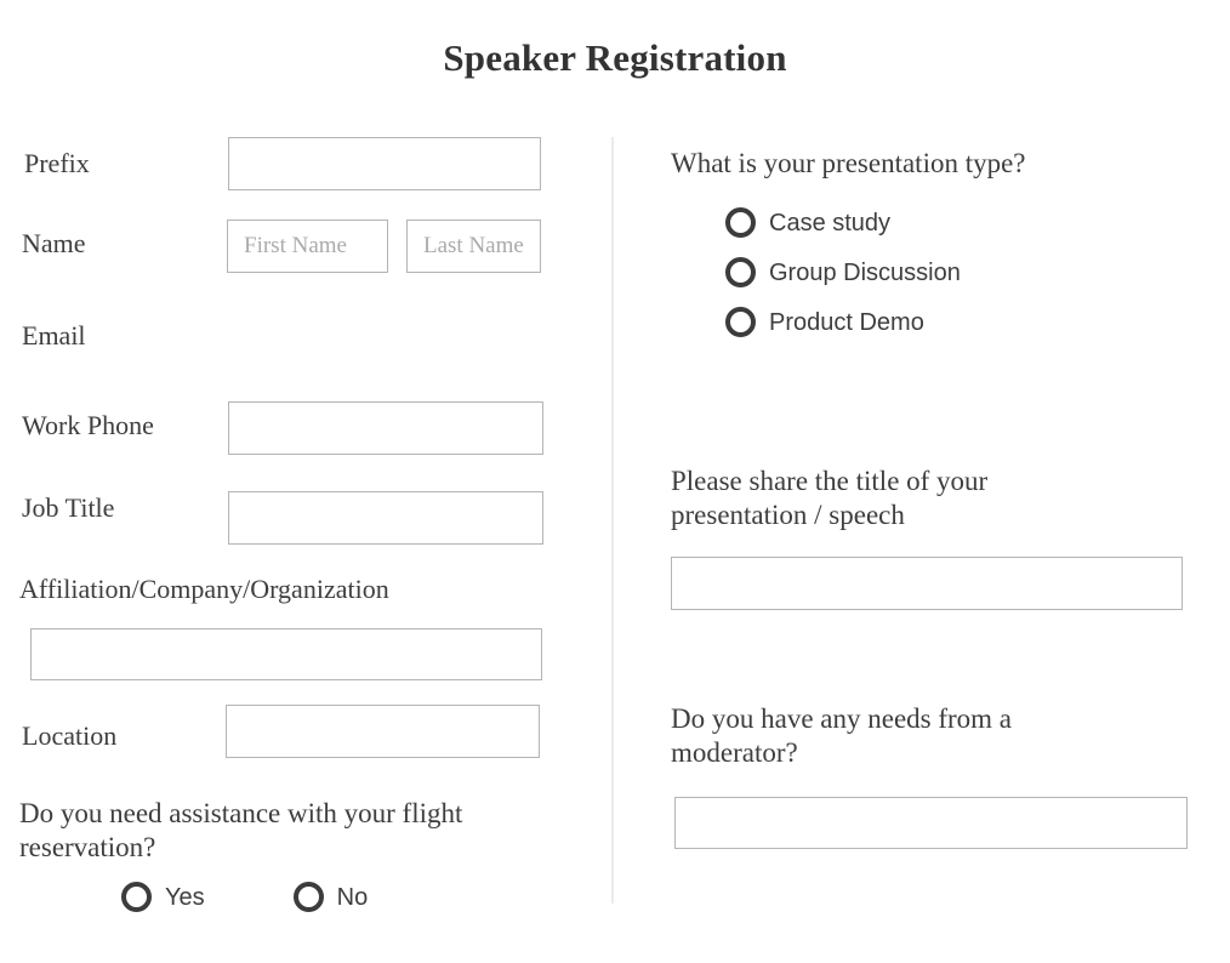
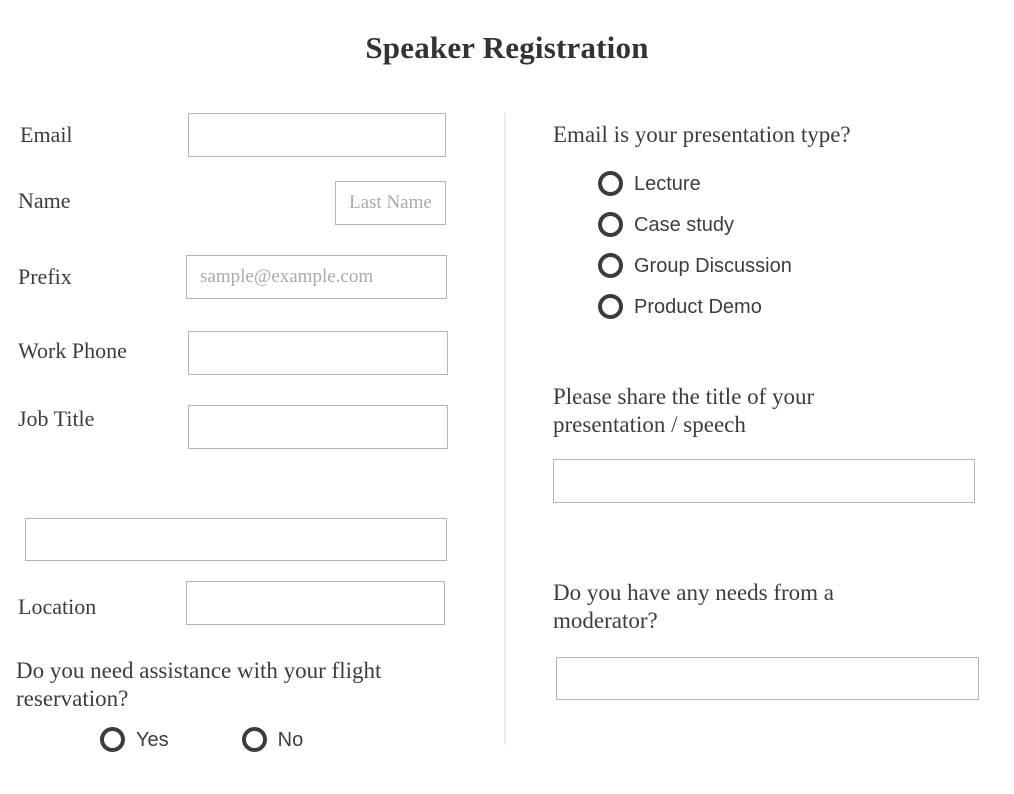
  Speaker Registration
- Prefix
+ Email
  Name
- First Name
  Last Name
- Email
+ Prefix
+ sample@example.com
  Work Phone
  Job Title
- Affiliation/Company/Organization
  Location
  Do you need assistance with your flight reservation?
  Yes
  No
- What is your presentation type?
+ Email is your presentation type?
+ Lecture
  Case study
  Group Discussion
  Product Demo
  Please share the title of your presentation / speech
  Do you have any needs from a moderator?
